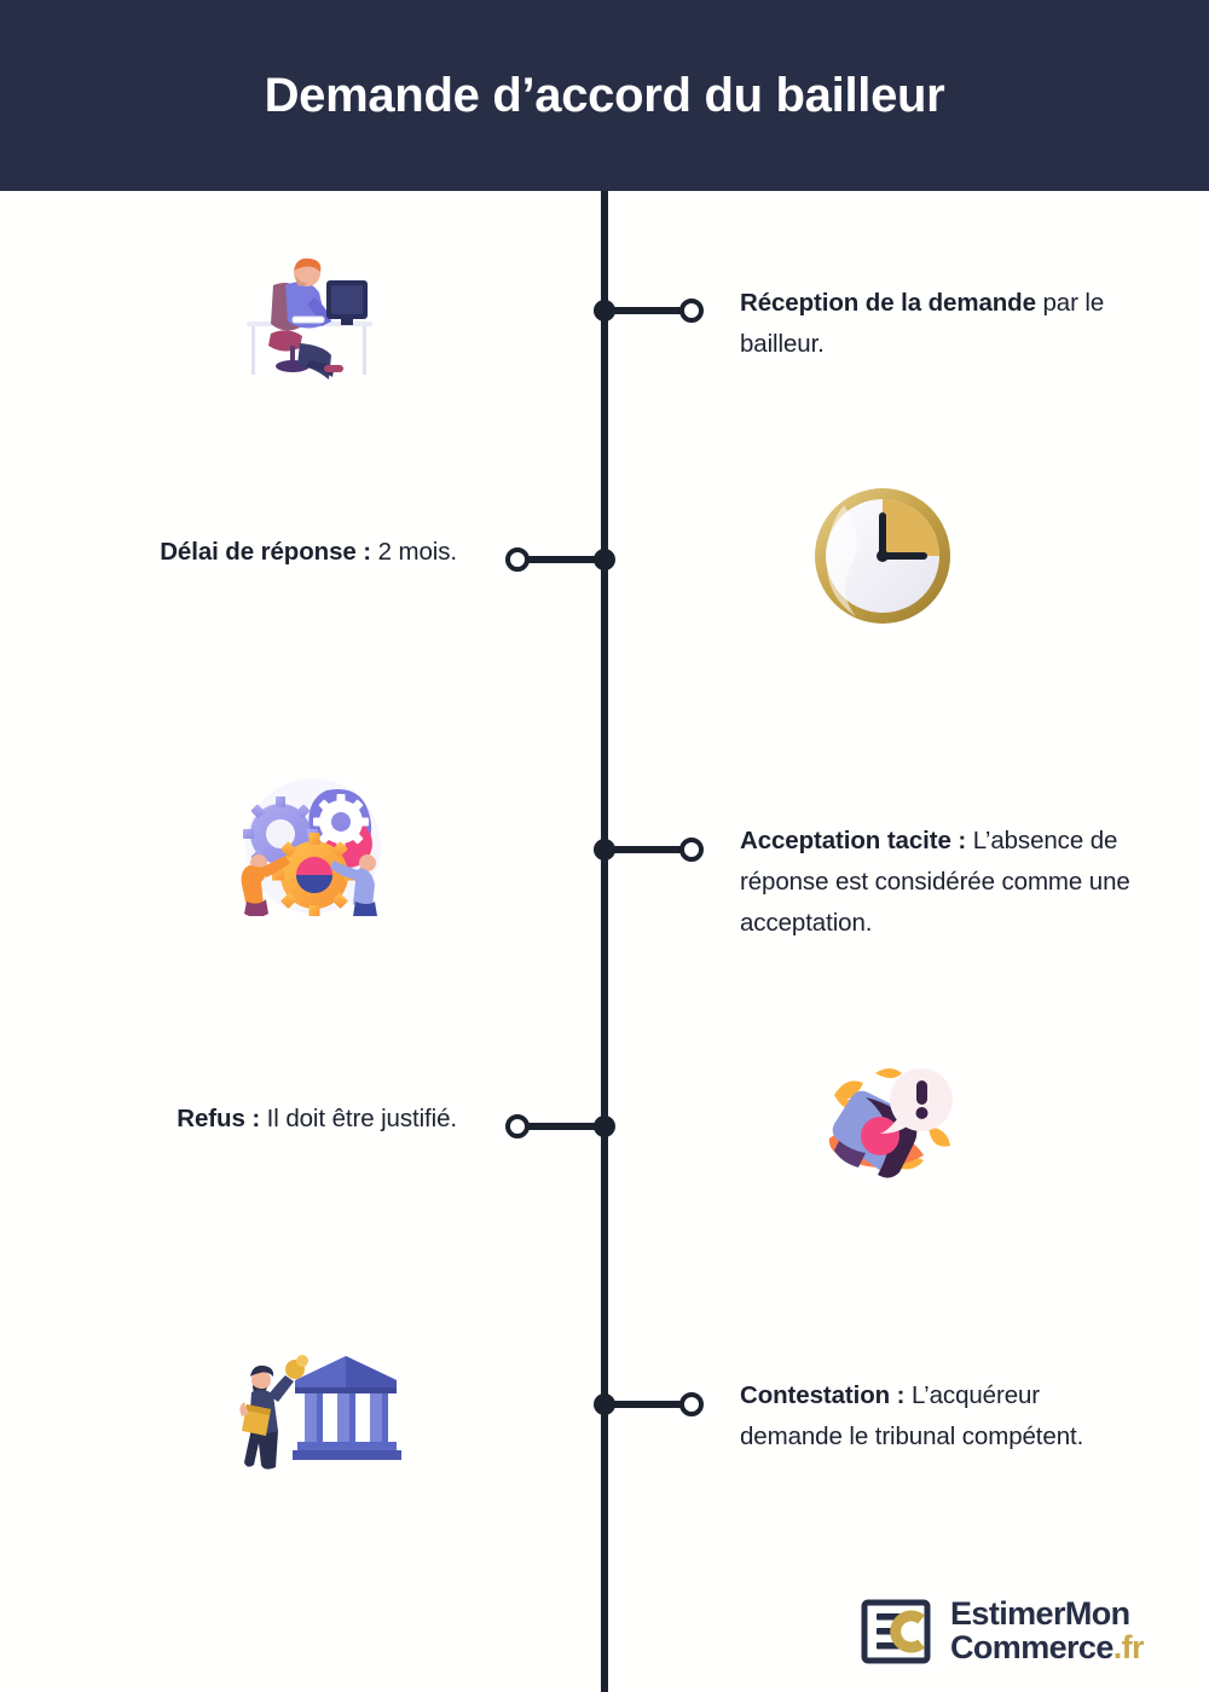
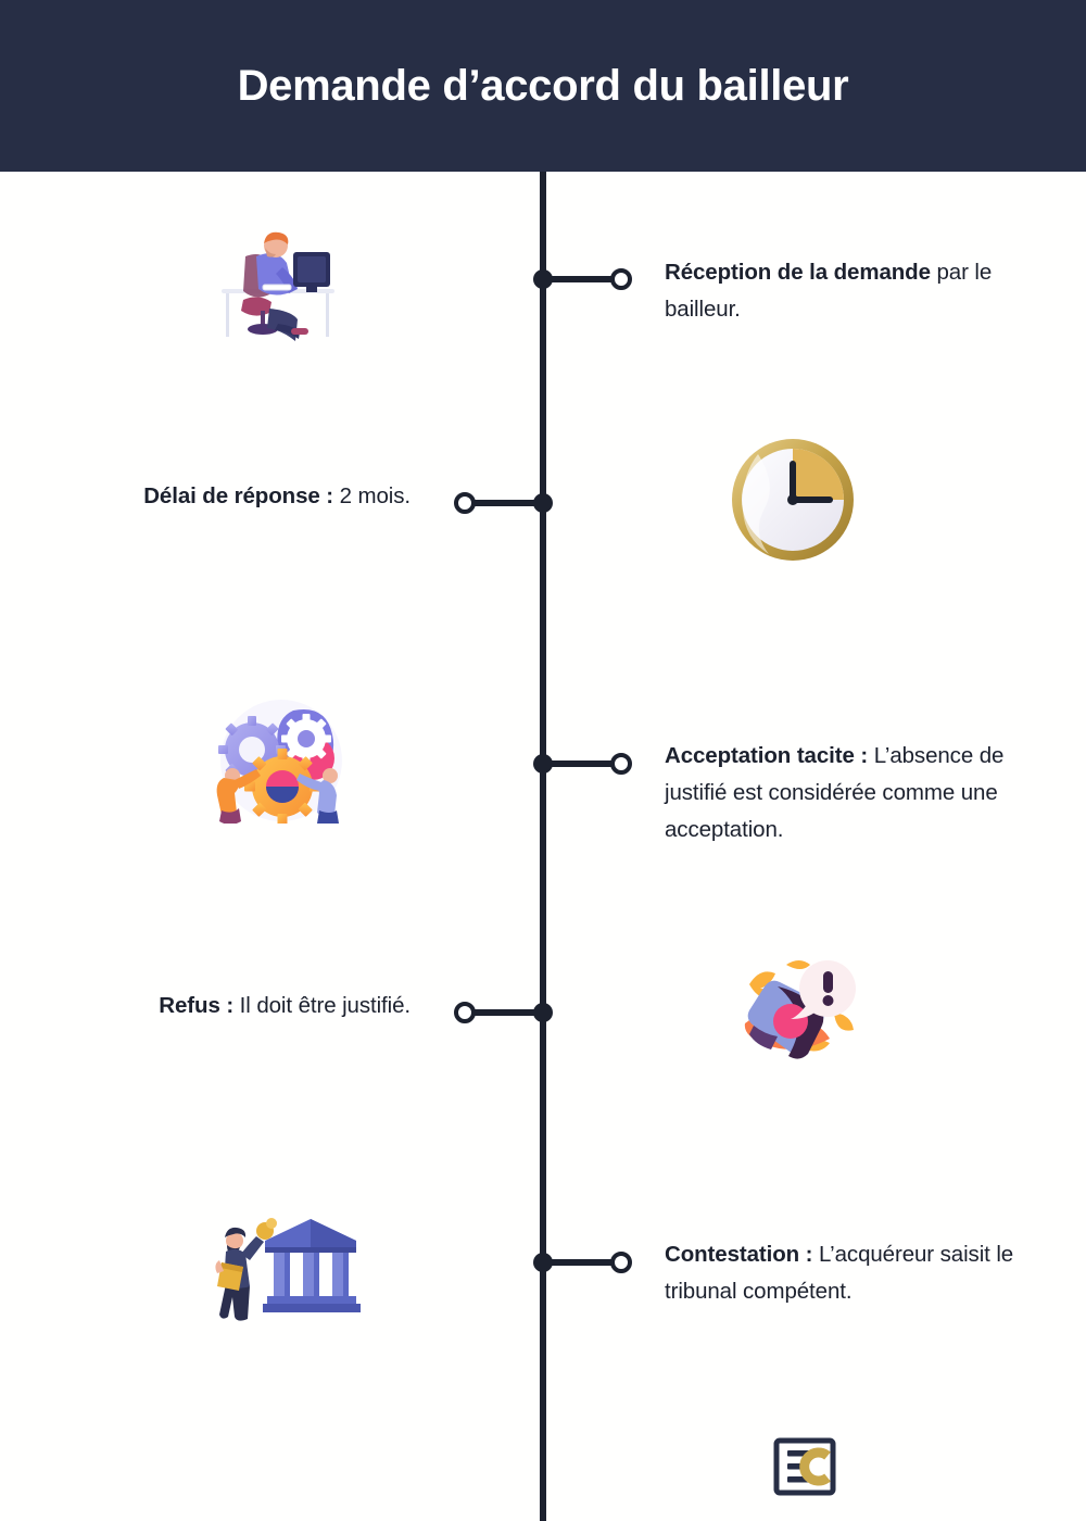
  Demande d’accord du bailleur
  Réception de la demande par le bailleur.
  Délai de réponse : 2 mois.
- Acceptation tacite : L’absence de réponse est considérée comme une acceptation.
+ Acceptation tacite : L’absence de justifié est considérée comme une acceptation.
  Refus : Il doit être justifié.
- Contestation : L’acquéreur demande le tribunal compétent.
+ Contestation : L’acquéreur saisit le tribunal compétent.
- EstimerMon
- Commerce.fr
